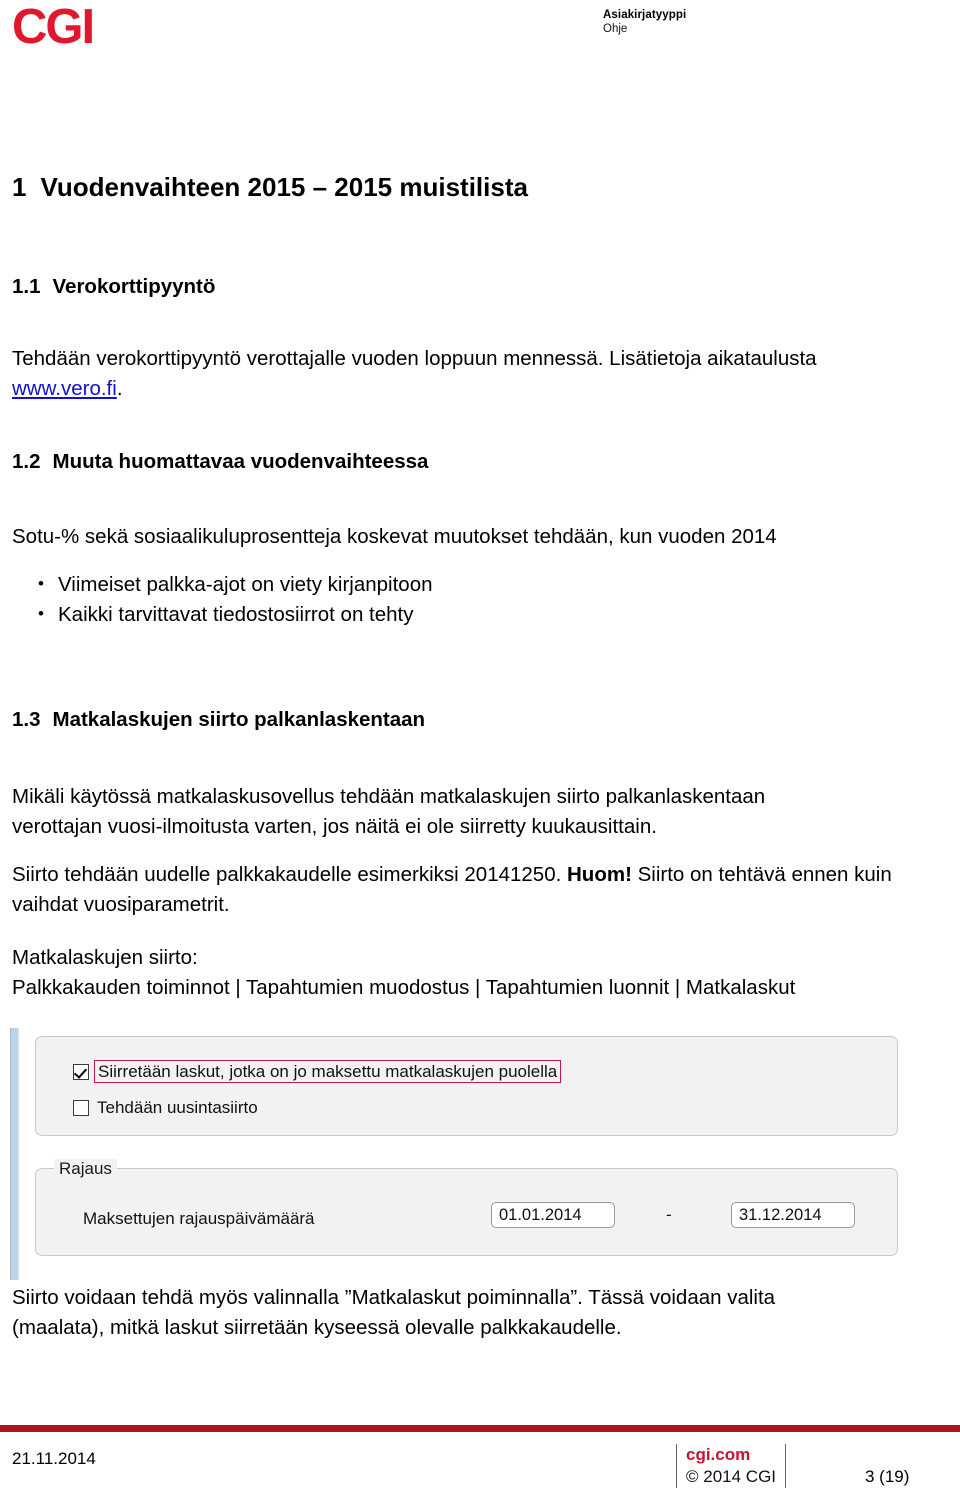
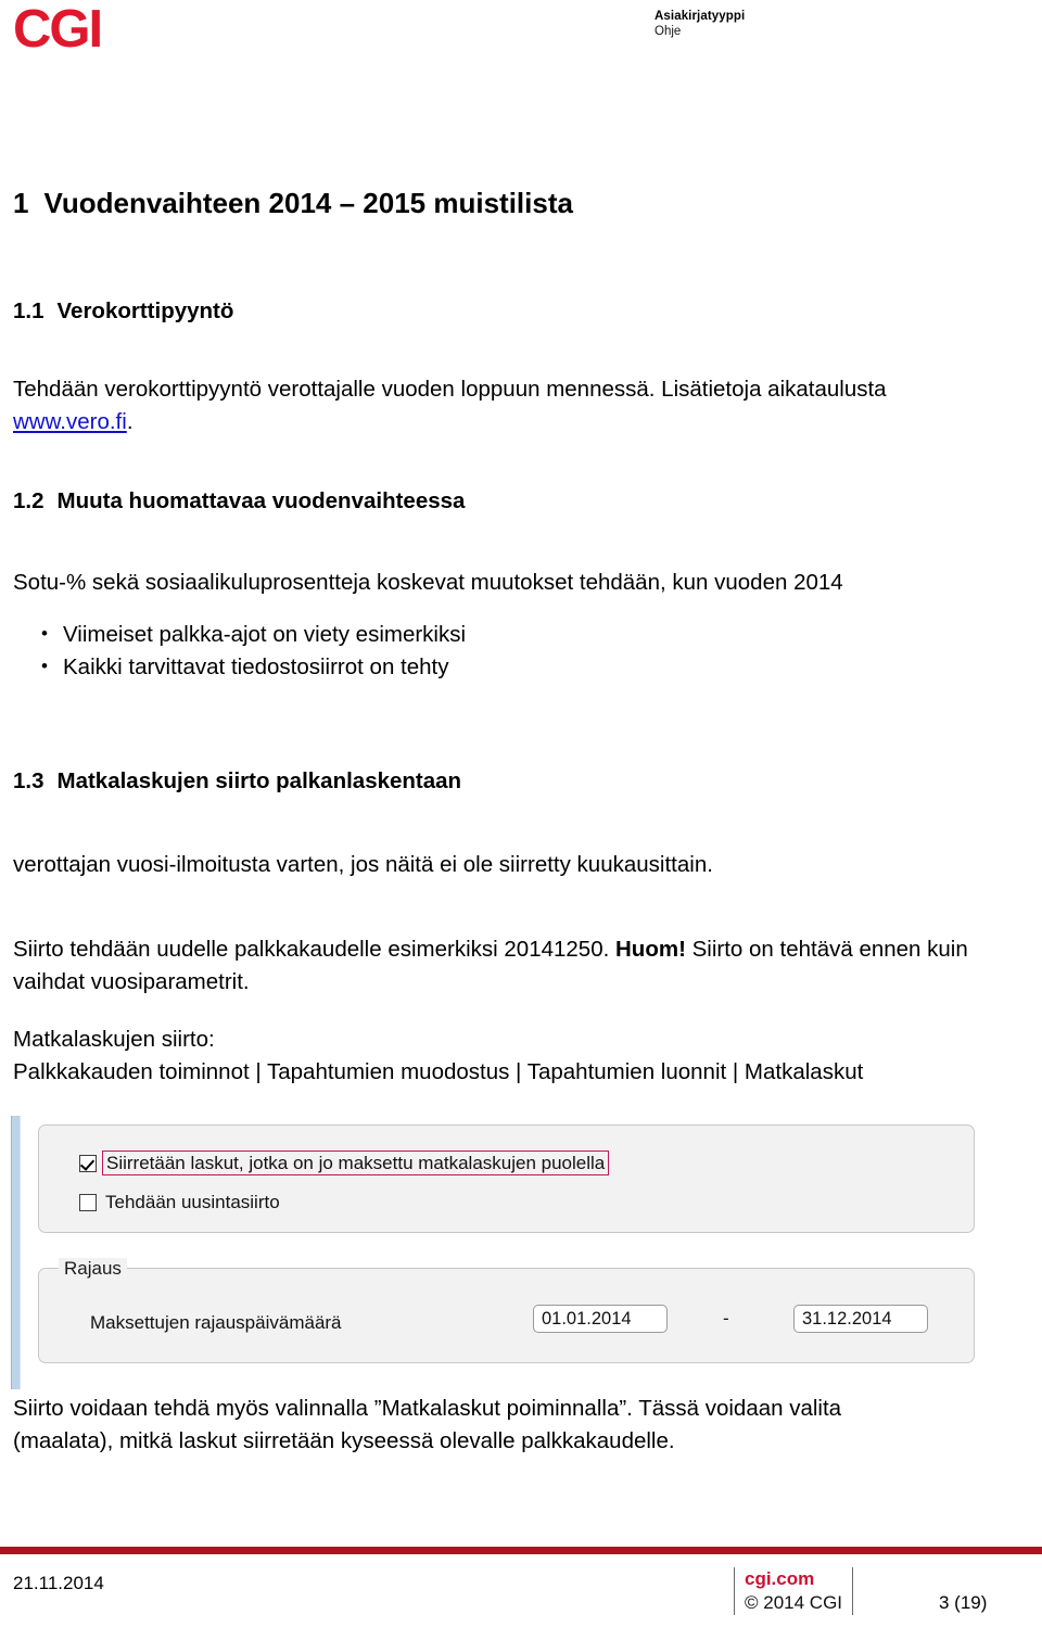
  CGI
  Asiakirjatyyppi
  Ohje
- 1 Vuodenvaihteen 2015 – 2015 muistilista
+ 1 Vuodenvaihteen 2014 – 2015 muistilista
  1.1 Verokorttipyyntö
  Tehdään verokorttipyyntö verottajalle vuoden loppuun mennessä. Lisätietoja aikataulusta www.vero.fi.
  1.2 Muuta huomattavaa vuodenvaihteessa
  Sotu-% sekä sosiaalikuluprosentteja koskevat muutokset tehdään, kun vuoden 2014
- Viimeiset palkka-ajot on viety kirjanpitoon
+ Viimeiset palkka-ajot on viety esimerkiksi
  Kaikki tarvittavat tiedostosiirrot on tehty
  1.3 Matkalaskujen siirto palkanlaskentaan
- Mikäli käytössä matkalaskusovellus tehdään matkalaskujen siirto palkanlaskentaan
  verottajan vuosi-ilmoitusta varten, jos näitä ei ole siirretty kuukausittain.
  Siirto tehdään uudelle palkkakaudelle esimerkiksi 20141250. Huom! Siirto on tehtävä ennen kuin vaihdat vuosiparametrit.
  Matkalaskujen siirto:
  Palkkakauden toiminnot | Tapahtumien muodostus | Tapahtumien luonnit | Matkalaskut
  Siirto voidaan tehdä myös valinnalla ”Matkalaskut poiminnalla”. Tässä voidaan valita
  (maalata), mitkä laskut siirretään kyseessä olevalle palkkakaudelle.
  Siirretään laskut, jotka on jo maksettu matkalaskujen puolella
  Tehdään uusintasiirto
  Rajaus
  Maksettujen rajauspäivämäärä
  01.01.2014
  -
  31.12.2014
  21.11.2014
  cgi.com
  © 2014 CGI
  3 (19)
